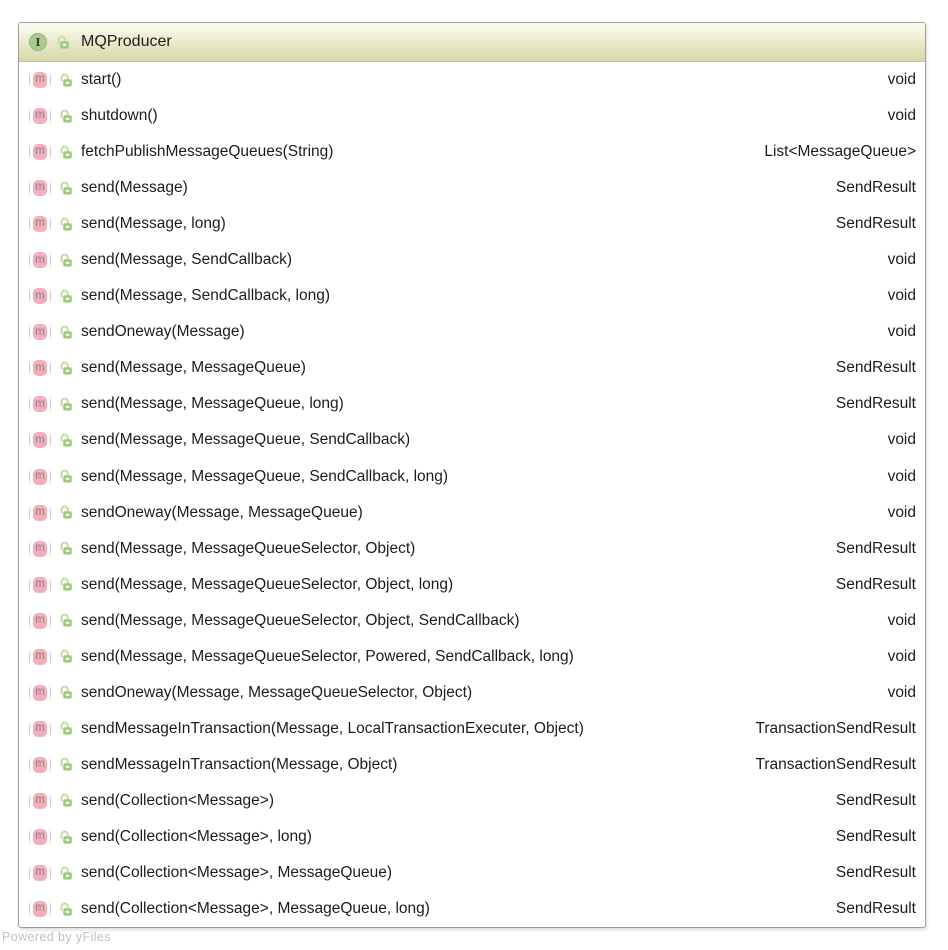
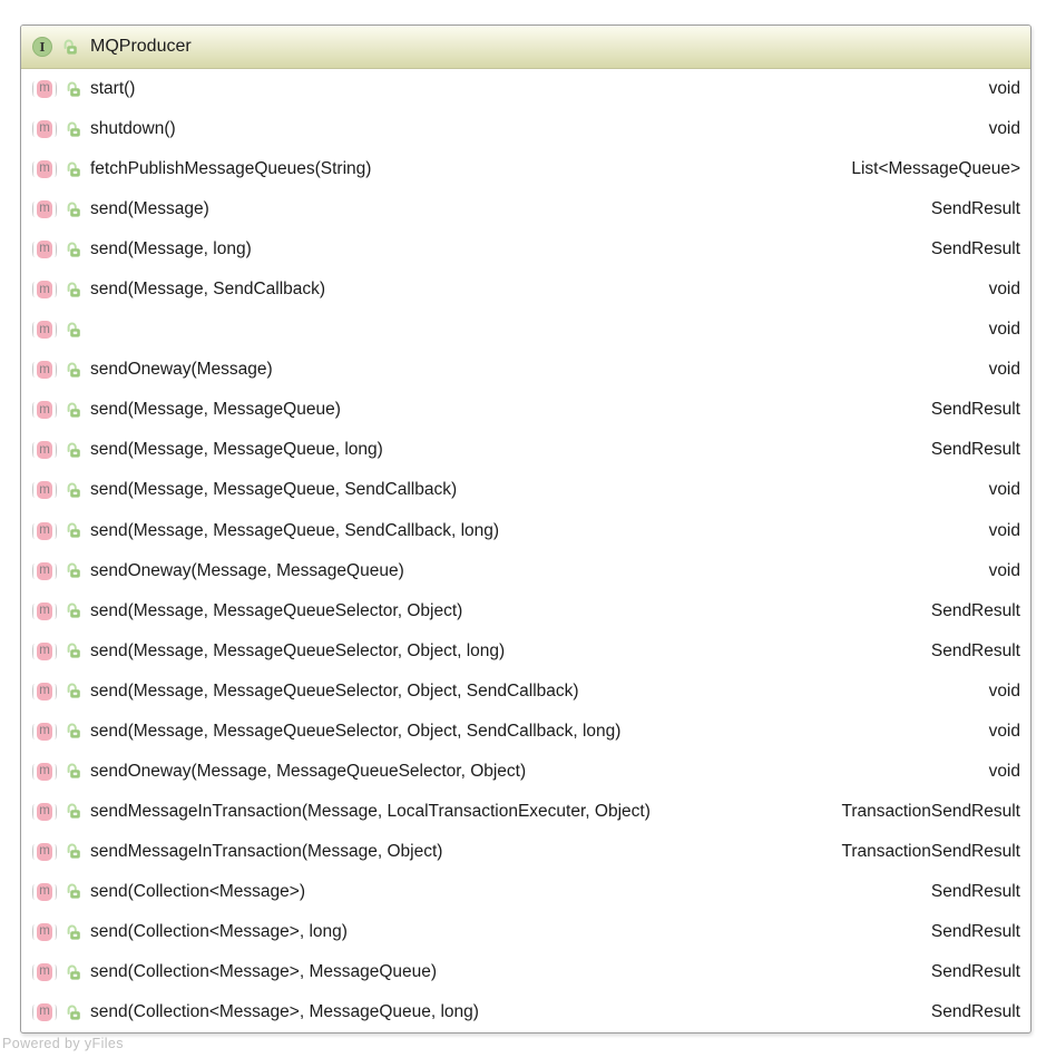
  I
  MQProducer
  m
  start()
  void
  m
  shutdown()
  void
  m
  fetchPublishMessageQueues(String)
  List<MessageQueue>
  m
  send(Message)
  SendResult
  m
  send(Message, long)
  SendResult
  m
  send(Message, SendCallback)
  void
  m
- send(Message, SendCallback, long)
  void
  m
  sendOneway(Message)
  void
  m
  send(Message, MessageQueue)
  SendResult
  m
  send(Message, MessageQueue, long)
  SendResult
  m
  send(Message, MessageQueue, SendCallback)
  void
  m
  send(Message, MessageQueue, SendCallback, long)
  void
  m
  sendOneway(Message, MessageQueue)
  void
  m
  send(Message, MessageQueueSelector, Object)
  SendResult
  m
  send(Message, MessageQueueSelector, Object, long)
  SendResult
  m
  send(Message, MessageQueueSelector, Object, SendCallback)
  void
  m
- send(Message, MessageQueueSelector, Powered, SendCallback, long)
+ send(Message, MessageQueueSelector, Object, SendCallback, long)
  void
  m
  sendOneway(Message, MessageQueueSelector, Object)
  void
  m
  sendMessageInTransaction(Message, LocalTransactionExecuter, Object)
  TransactionSendResult
  m
  sendMessageInTransaction(Message, Object)
  TransactionSendResult
  m
  send(Collection<Message>)
  SendResult
  m
  send(Collection<Message>, long)
  SendResult
  m
  send(Collection<Message>, MessageQueue)
  SendResult
  m
  send(Collection<Message>, MessageQueue, long)
  SendResult
  Powered by yFiles
